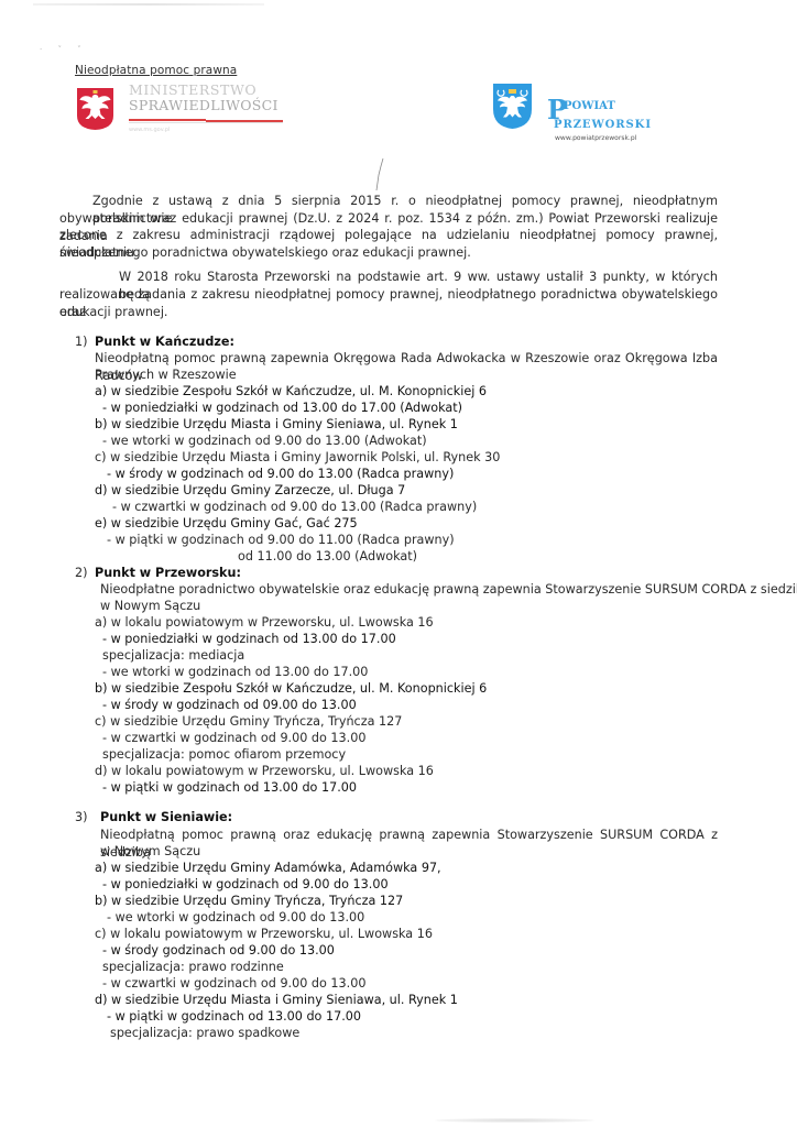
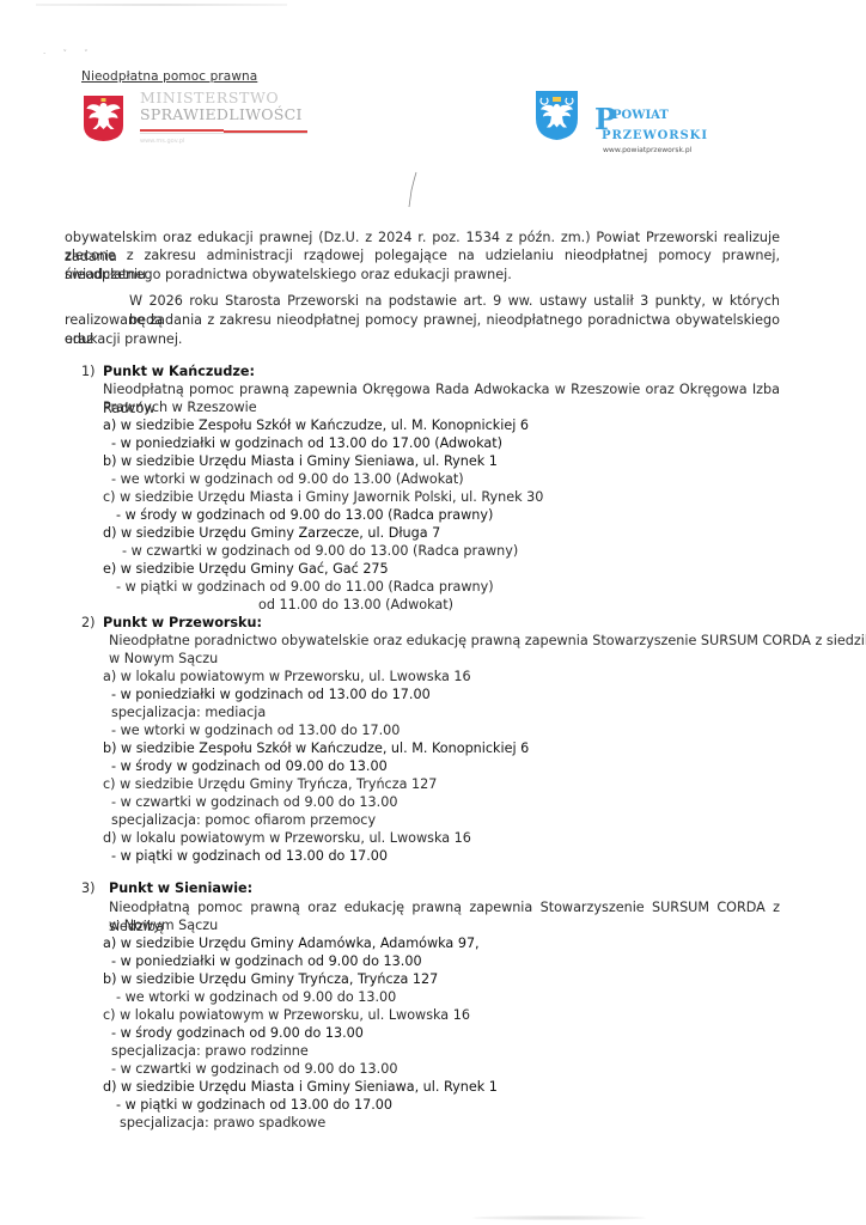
  · ˇ ˇ
  Nieodpłatna pomoc prawna
  MINISTERSTWO
  SPRAWIEDLIWOŚCI
  P
  POWIAT
  PRZEWORSKI
- Zgodnie z ustawą z dnia 5 sierpnia 2015 r. o nieodpłatnej pomocy prawnej, nieodpłatnym poradnictwie
  obywatelskim oraz edukacji prawnej (Dz.U. z 2024 r. poz. 1534 z późn. zm.) Powiat Przeworski realizuje zadania
  zlecone z zakresu administracji rządowej polegające na udzielaniu nieodpłatnej pomocy prawnej, świadczeniu
  nieodpłatnego poradnictwa obywatelskiego oraz edukacji prawnej.
- W 2018 roku Starosta Przeworski na podstawie art. 9 ww. ustawy ustalił 3 punkty, w których będą
+ W 2026 roku Starosta Przeworski na podstawie art. 9 ww. ustawy ustalił 3 punkty, w których będą
  realizowane zadania z zakresu nieodpłatnej pomocy prawnej, nieodpłatnego poradnictwa obywatelskiego oraz
  edukacji prawnej.
  1)
  Punkt w Kańczudze:
  Nieodpłatną pomoc prawną zapewnia Okręgowa Rada Adwokacka w Rzeszowie oraz Okręgowa Izba Radców
  Prawnych w Rzeszowie
  a) w siedzibie Zespołu Szkół w Kańczudze, ul. M. Konopnickiej 6
  - w poniedziałki w godzinach od 13.00 do 17.00 (Adwokat)
  b) w siedzibie Urzędu Miasta i Gminy Sieniawa, ul. Rynek 1
  - we wtorki w godzinach od 9.00 do 13.00 (Adwokat)
  c) w siedzibie Urzędu Miasta i Gminy Jawornik Polski, ul. Rynek 30
  - w środy w godzinach od 9.00 do 13.00 (Radca prawny)
  d) w siedzibie Urzędu Gminy Zarzecze, ul. Długa 7
  - w czwartki w godzinach od 9.00 do 13.00 (Radca prawny)
  e) w siedzibie Urzędu Gminy Gać, Gać 275
  - w piątki w godzinach od 9.00 do 11.00 (Radca prawny)
  od 11.00 do 13.00 (Adwokat)
  2)
  Punkt w Przeworsku:
  Nieodpłatne poradnictwo obywatelskie oraz edukację prawną zapewnia Stowarzyszenie SURSUM CORDA z siedzi
  w Nowym Sączu
  a) w lokalu powiatowym w Przeworsku, ul. Lwowska 16
  - w poniedziałki w godzinach od 13.00 do 17.00
  specjalizacja: mediacja
  - we wtorki w godzinach od 13.00 do 17.00
  b) w siedzibie Zespołu Szkół w Kańczudze, ul. M. Konopnickiej 6
  - w środy w godzinach od 09.00 do 13.00
  c) w siedzibie Urzędu Gminy Tryńcza, Tryńcza 127
  - w czwartki w godzinach od 9.00 do 13.00
  specjalizacja: pomoc ofiarom przemocy
  d) w lokalu powiatowym w Przeworsku, ul. Lwowska 16
  - w piątki w godzinach od 13.00 do 17.00
  3)
  Punkt w Sieniawie:
  Nieodpłatną pomoc prawną oraz edukację prawną zapewnia Stowarzyszenie SURSUM CORDA z siedzibą
  w Nowym Sączu
  a) w siedzibie Urzędu Gminy Adamówka, Adamówka 97,
  - w poniedziałki w godzinach od 9.00 do 13.00
  b) w siedzibie Urzędu Gminy Tryńcza, Tryńcza 127
  - we wtorki w godzinach od 9.00 do 13.00
  c) w lokalu powiatowym w Przeworsku, ul. Lwowska 16
  - w środy godzinach od 9.00 do 13.00
  specjalizacja: prawo rodzinne
  - w czwartki w godzinach od 9.00 do 13.00
  d) w siedzibie Urzędu Miasta i Gminy Sieniawa, ul. Rynek 1
  - w piątki w godzinach od 13.00 do 17.00
  specjalizacja: prawo spadkowe
